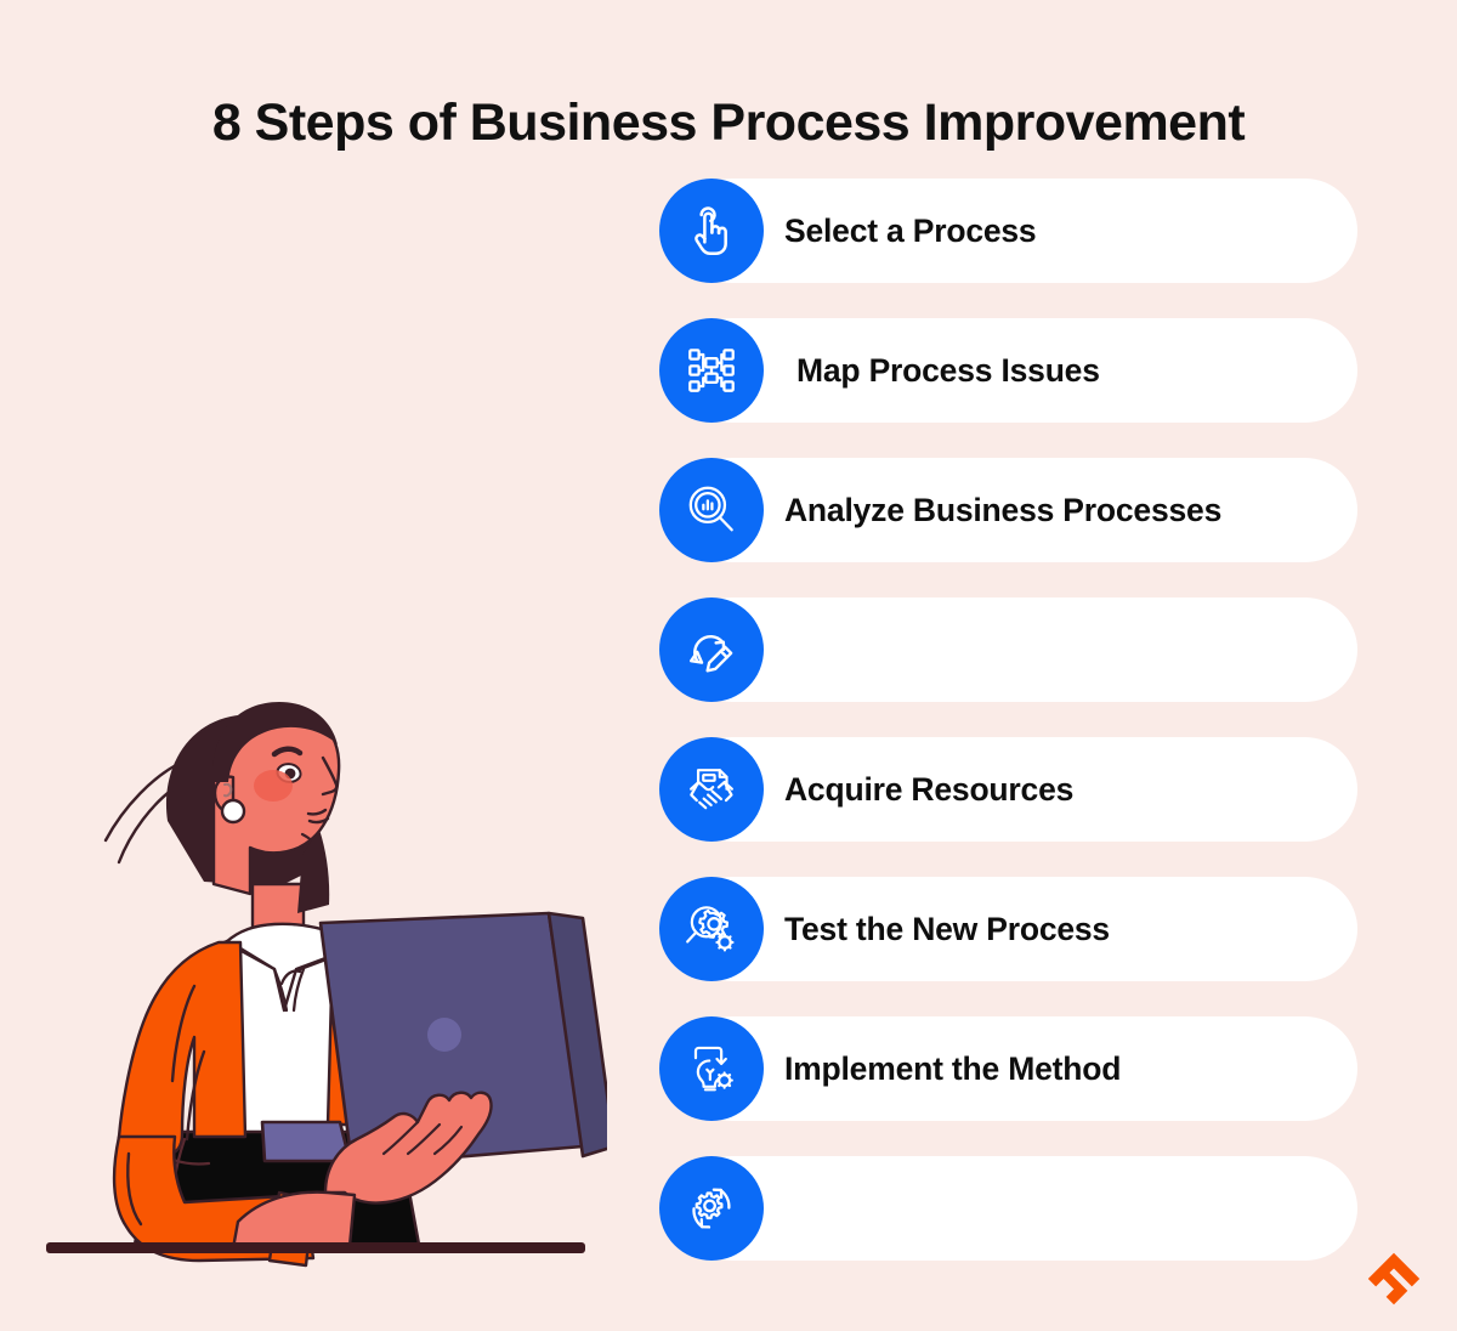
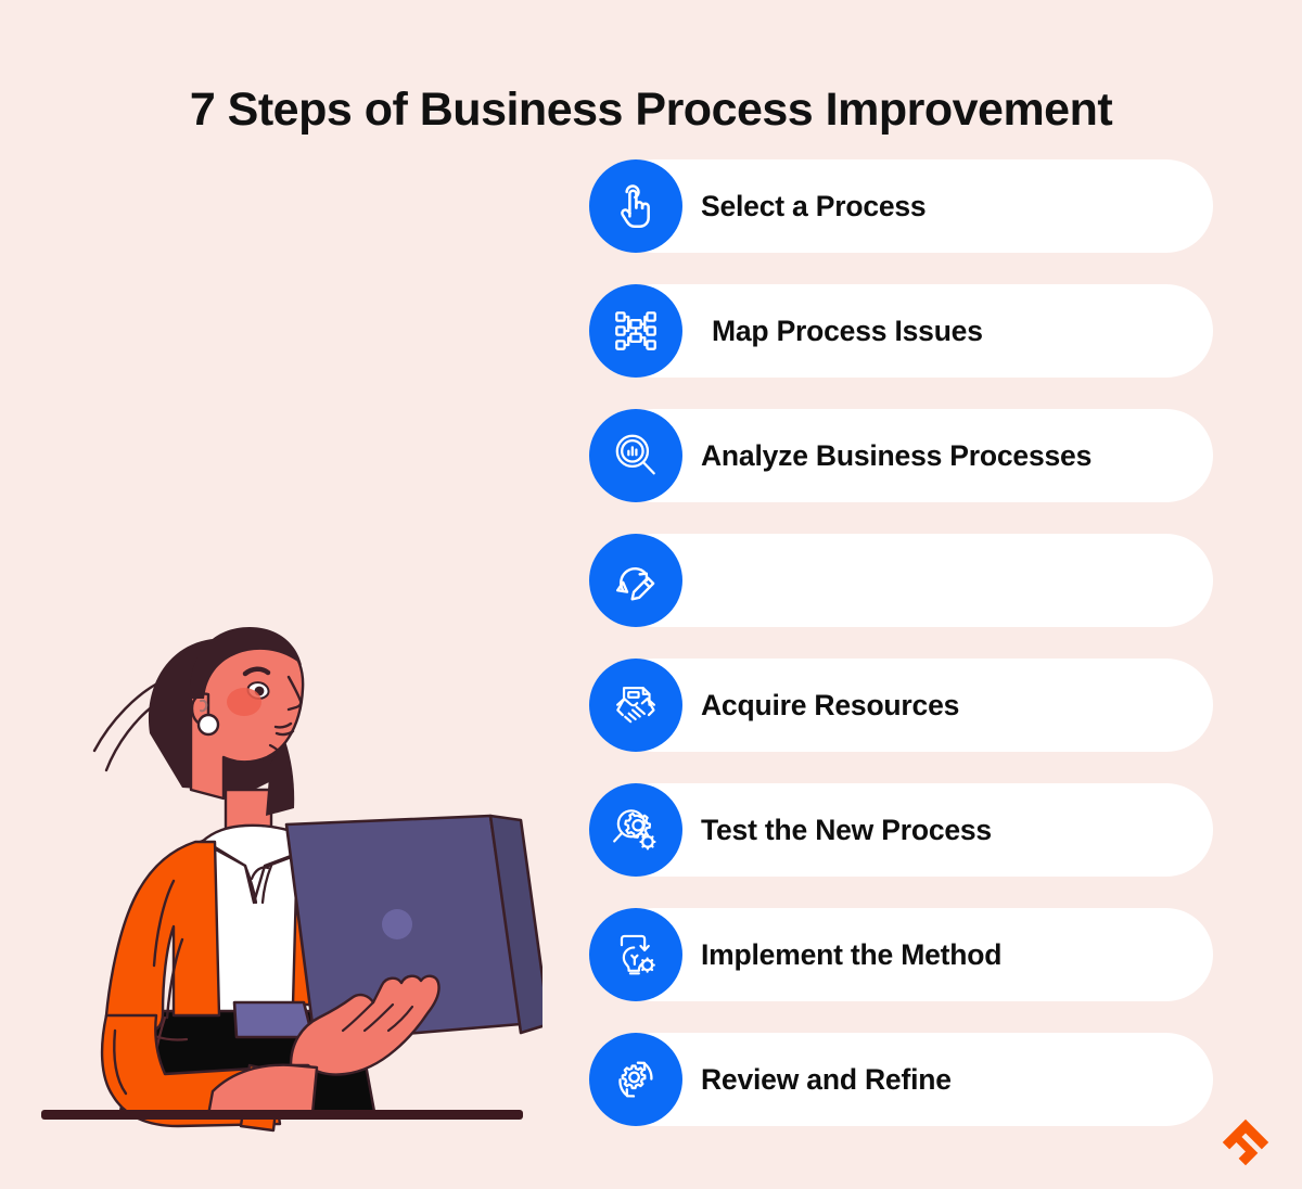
- 8 Steps of Business Process Improvement
+ 7 Steps of Business Process Improvement
  Select a Process
  Map Process Issues
  Analyze Business Processes
  Acquire Resources
  Test the New Process
  Implement the Method
+ Review and Refine
